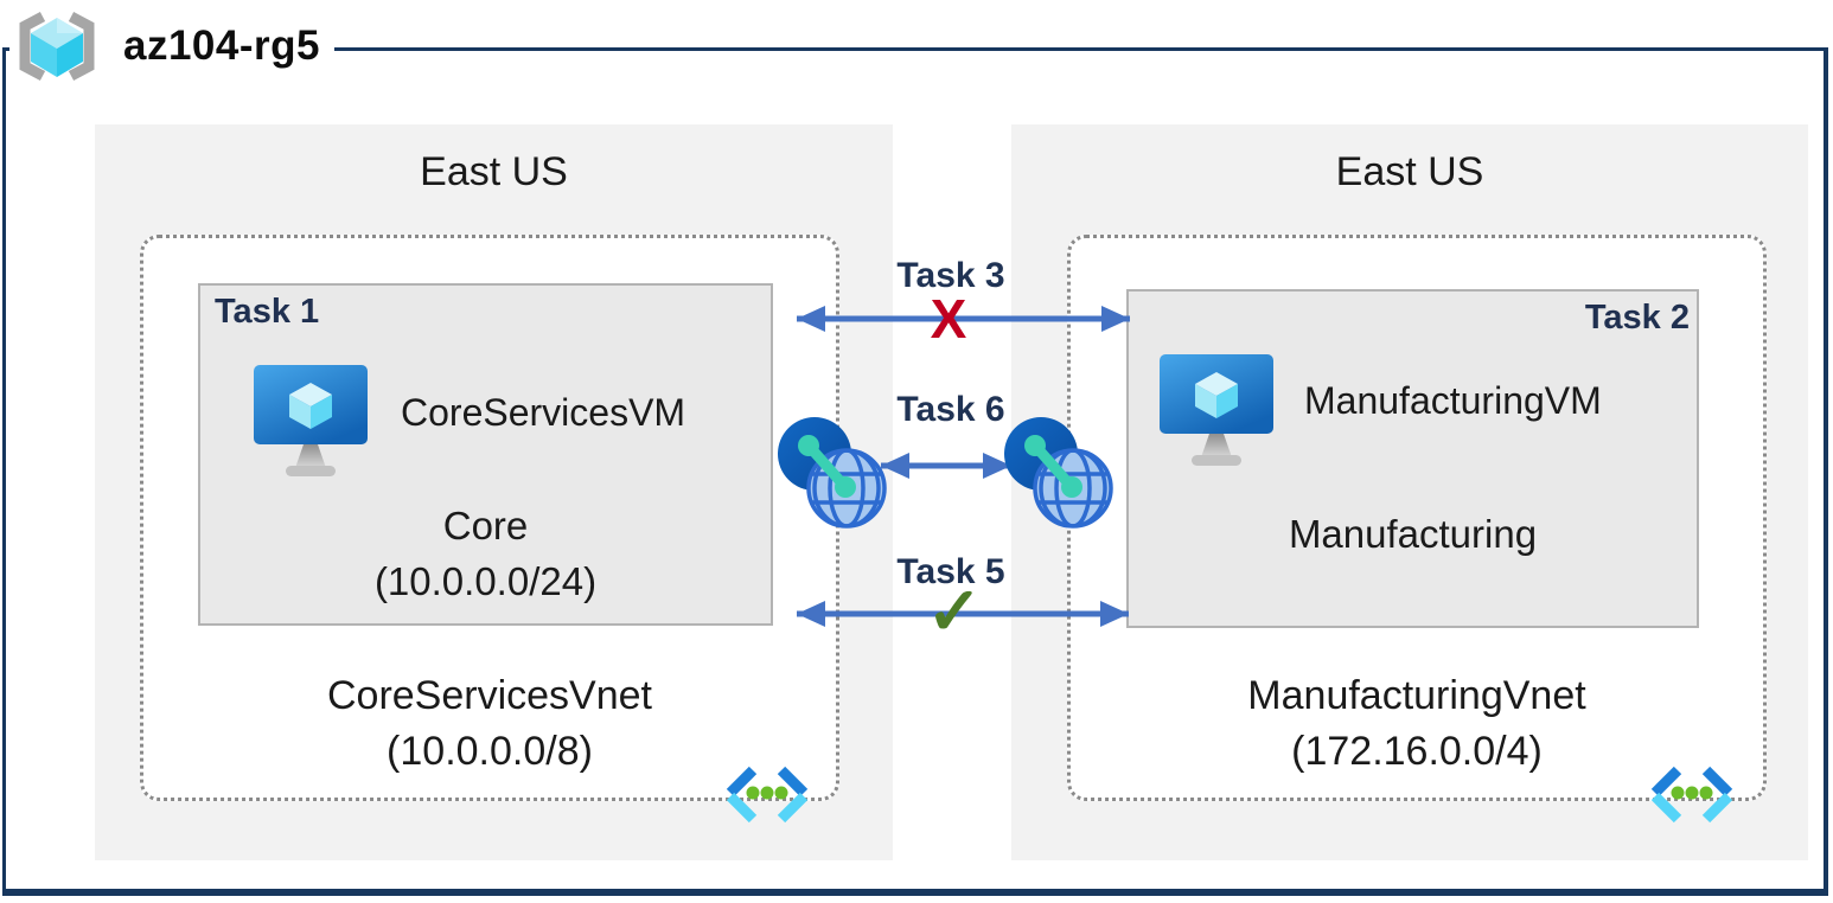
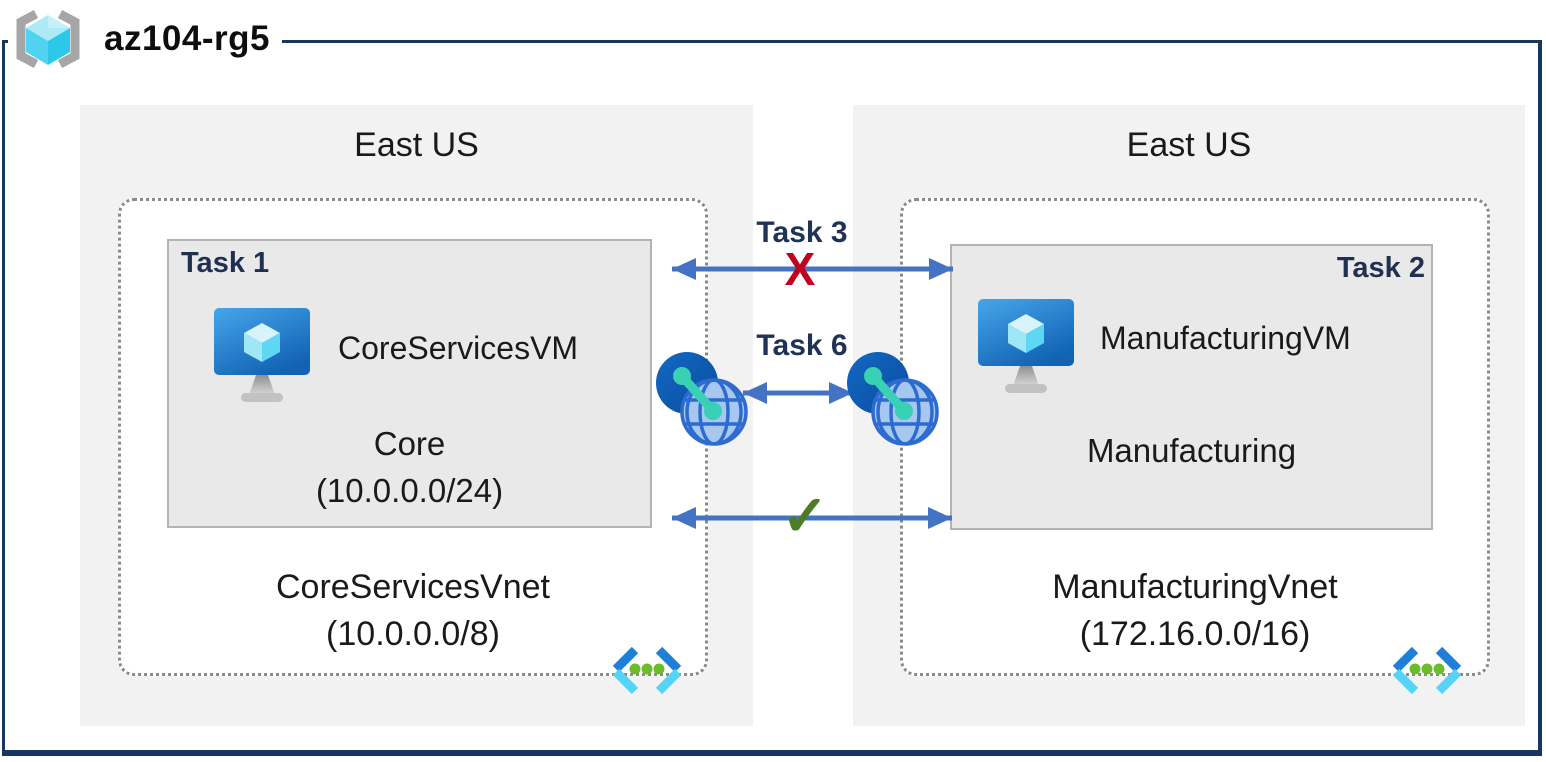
  az104-rg5
  East US
  East US
  Task 1
  Task 2
  CoreServicesVM
  ManufacturingVM
  Core
  (10.0.0.0/24)
  Manufacturing
  CoreServicesVnet
  (10.0.0.0/8)
  ManufacturingVnet
- (172.16.0.0/4)
+ (172.16.0.0/16)
  Task 3
  Task 6
- Task 5
  X
  ✓
